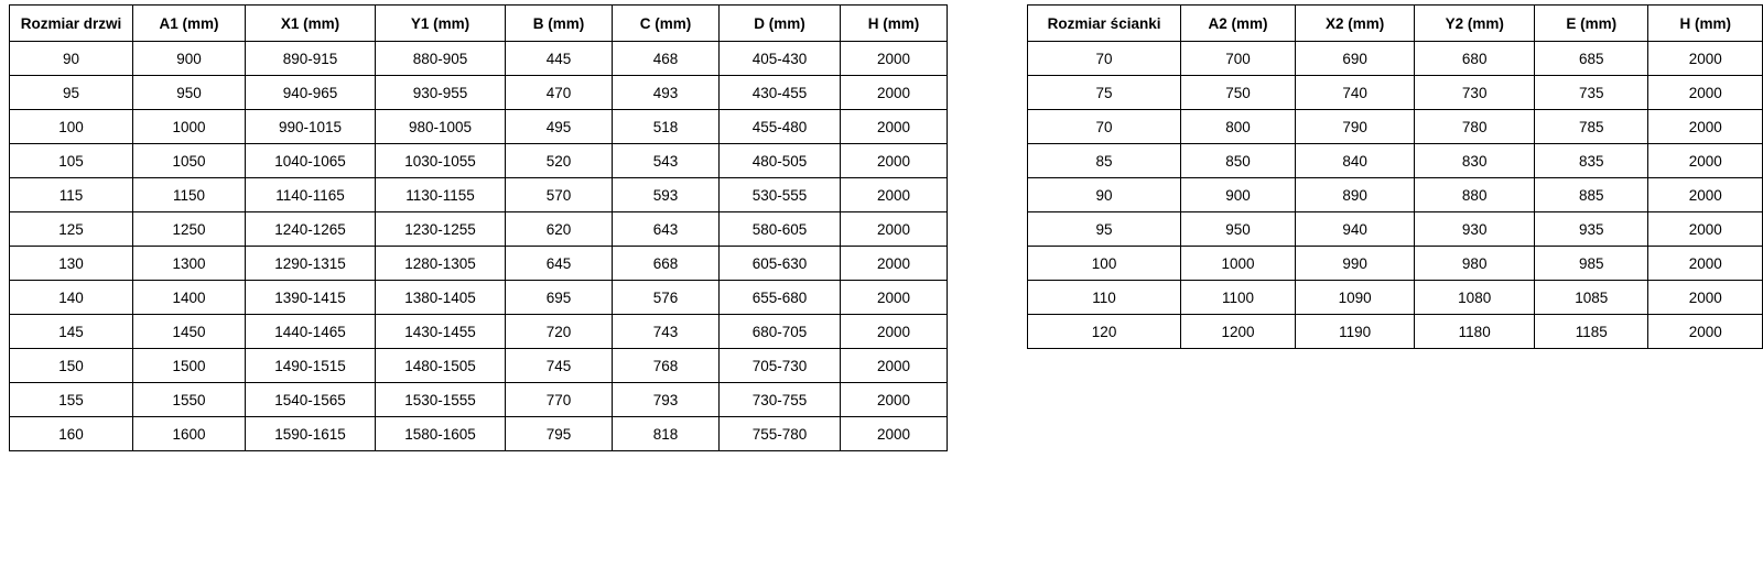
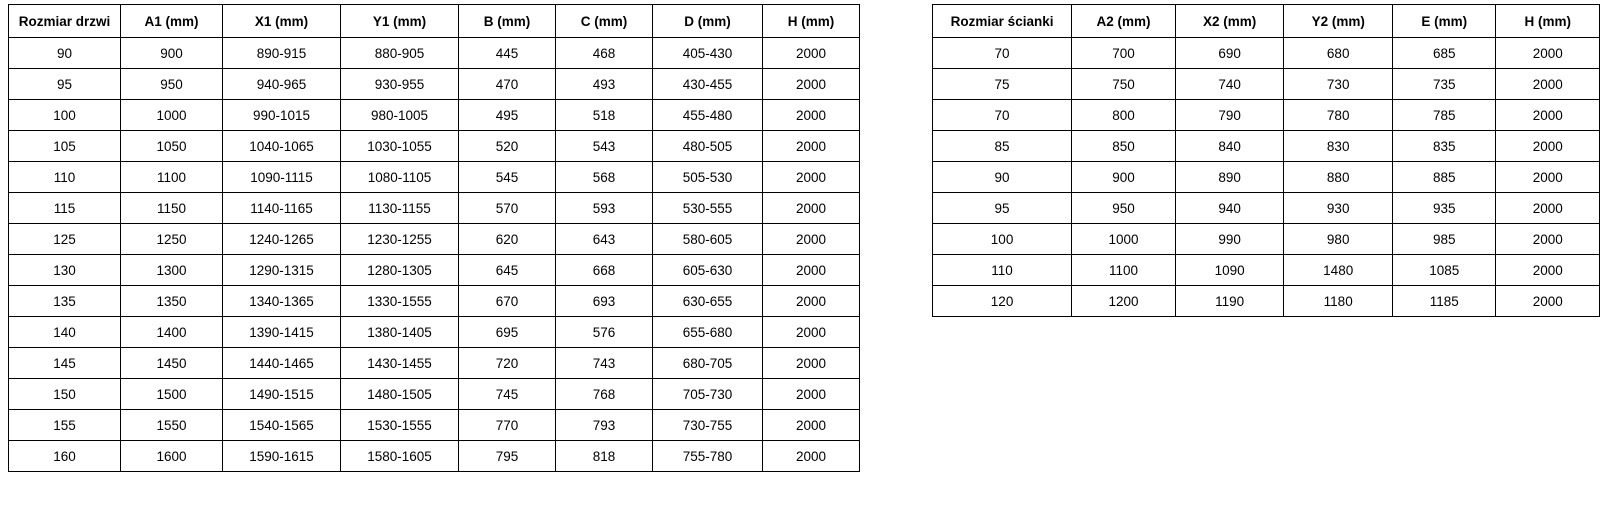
  Rozmiar drzwi	A1 (mm)	X1 (mm)	Y1 (mm)	B (mm)	C (mm)	D (mm)	H (mm)
  90	900	890-915	880-905	445	468	405-430	2000
  95	950	940-965	930-955	470	493	430-455	2000
  100	1000	990-1015	980-1005	495	518	455-480	2000
  105	1050	1040-1065	1030-1055	520	543	480-505	2000
+ 110	1100	1090-1115	1080-1105	545	568	505-530	2000
  115	1150	1140-1165	1130-1155	570	593	530-555	2000
  125	1250	1240-1265	1230-1255	620	643	580-605	2000
  130	1300	1290-1315	1280-1305	645	668	605-630	2000
+ 135	1350	1340-1365	1330-1555	670	693	630-655	2000
  140	1400	1390-1415	1380-1405	695	576	655-680	2000
  145	1450	1440-1465	1430-1455	720	743	680-705	2000
  150	1500	1490-1515	1480-1505	745	768	705-730	2000
  155	1550	1540-1565	1530-1555	770	793	730-755	2000
  160	1600	1590-1615	1580-1605	795	818	755-780	2000
  Rozmiar ścianki	A2 (mm)	X2 (mm)	Y2 (mm)	E (mm)	H (mm)
  70	700	690	680	685	2000
  75	750	740	730	735	2000
  70	800	790	780	785	2000
  85	850	840	830	835	2000
  90	900	890	880	885	2000
  95	950	940	930	935	2000
  100	1000	990	980	985	2000
- 110	1100	1090	1080	1085	2000
+ 110	1100	1090	1480	1085	2000
  120	1200	1190	1180	1185	2000
